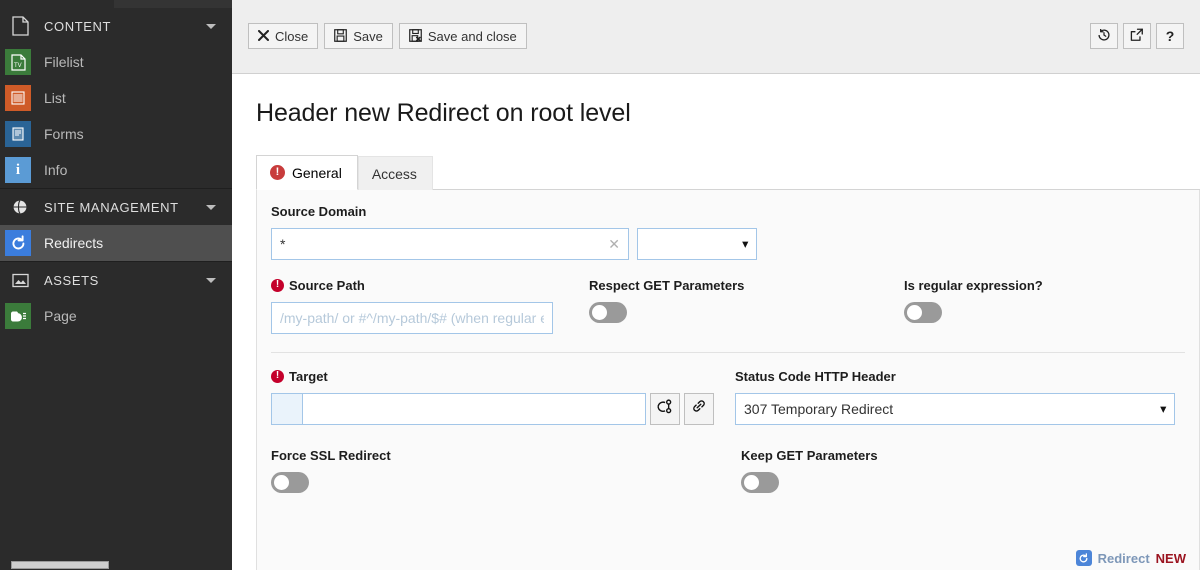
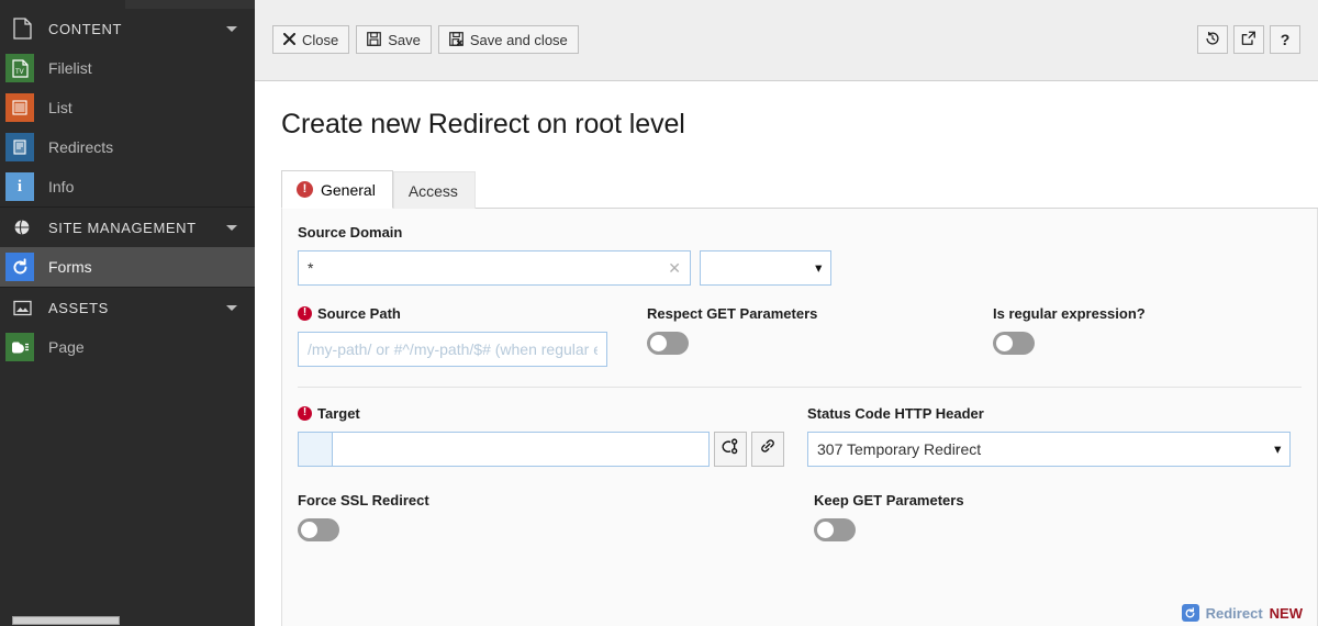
  CONTENT
  Filelist
  List
- Forms
+ Redirects
  i
  Info
  SITE MANAGEMENT
- Redirects
+ Forms
  ASSETS
  Page
  Close
  Save
  Save and close
  ?
- Header new Redirect on root level
+ Create new Redirect on root level
  !
  General
  Access
  Source Domain
  *
  ✕
  ▾
  !
  Source Path
  /my-path/ or #^/my-path/$# (when regular
  Respect GET Parameters
  Is regular expression?
  !
  Target
  Status Code HTTP Header
  307 Temporary Redirect
  ▾
  Force SSL Redirect
  Keep GET Parameters
  Redirect
  NEW
